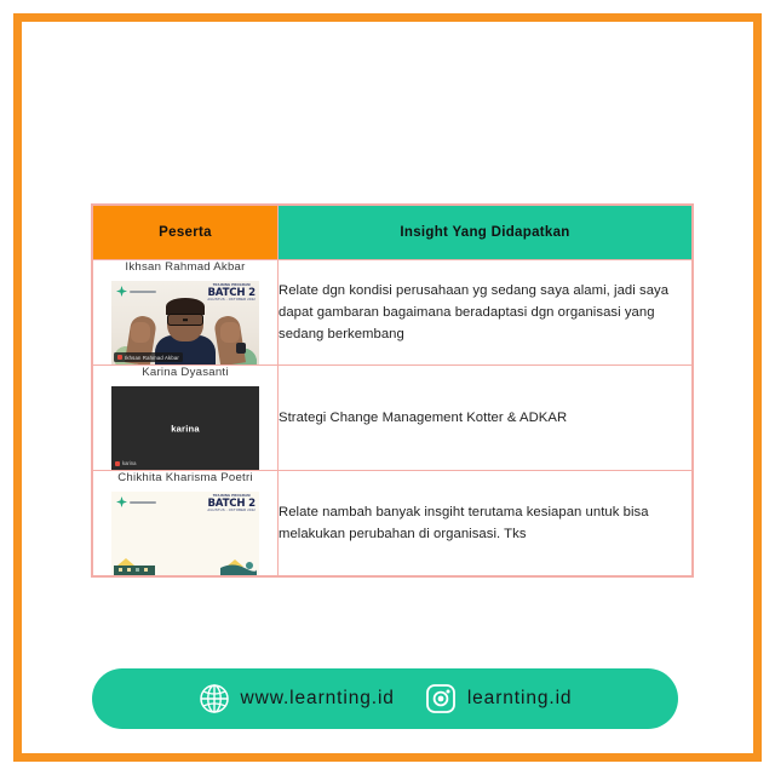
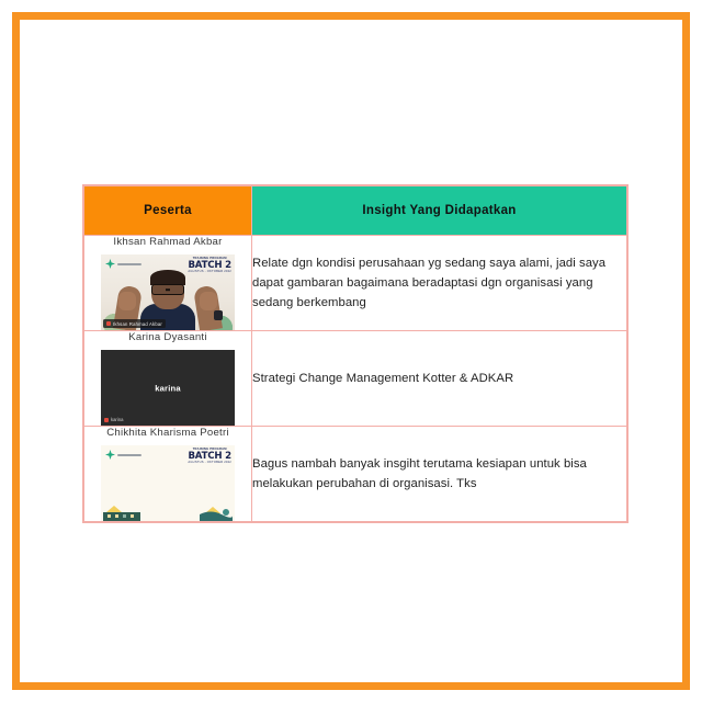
  Peserta	Insight Yang Didapatkan
  Ikhsan Rahmad Akbar BATCH 2	Relate dgn kondisi perusahaan yg sedang saya alami, jadi saya dapat gambaran bagaimana beradaptasi dgn organisasi yang sedang berkembang
  Karina Dyasanti karina	Strategi Change Management Kotter & ADKAR
- Chikhita Kharisma Poetri BATCH 2	Relate nambah banyak insgiht terutama kesiapan untuk bisa melakukan perubahan di organisasi. Tks
+ Chikhita Kharisma Poetri BATCH 2	Bagus nambah banyak insgiht terutama kesiapan untuk bisa melakukan perubahan di organisasi. Tks
- www.learnting.id
- learnting.id
